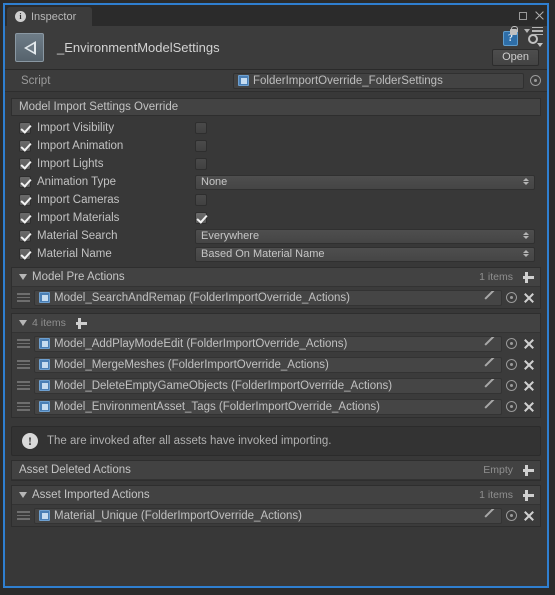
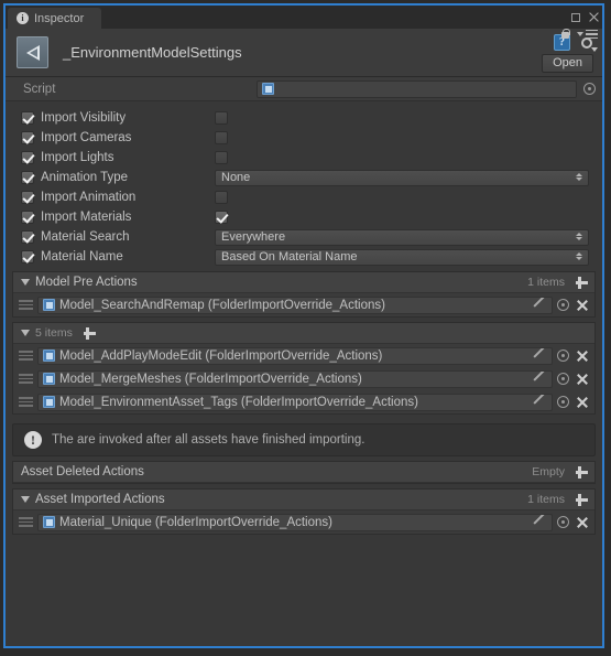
  i
  Inspector
  _EnvironmentModelSettings
  ?
  Open
  Script
- FolderImportOverride_FolderSettings
- Model Import Settings Override
  Import Visibility
- Import Animation
+ Import Cameras
  Import Lights
  Animation Type
  None
- Import Cameras
+ Import Animation
  Import Materials
  Material Search
  Everywhere
  Material Name
  Based On Material Name
  Model Pre Actions
  1 items
  Model_SearchAndRemap (FolderImportOverride_Actions)
- 4 items
+ 5 items
  Model_AddPlayModeEdit (FolderImportOverride_Actions)
  Model_MergeMeshes (FolderImportOverride_Actions)
- Model_DeleteEmptyGameObjects (FolderImportOverride_Actions)
  Model_EnvironmentAsset_Tags (FolderImportOverride_Actions)
  !
- The are invoked after all assets have invoked importing.
+ The are invoked after all assets have finished importing.
  Asset Deleted Actions
  Empty
  Asset Imported Actions
  1 items
  Material_Unique (FolderImportOverride_Actions)
